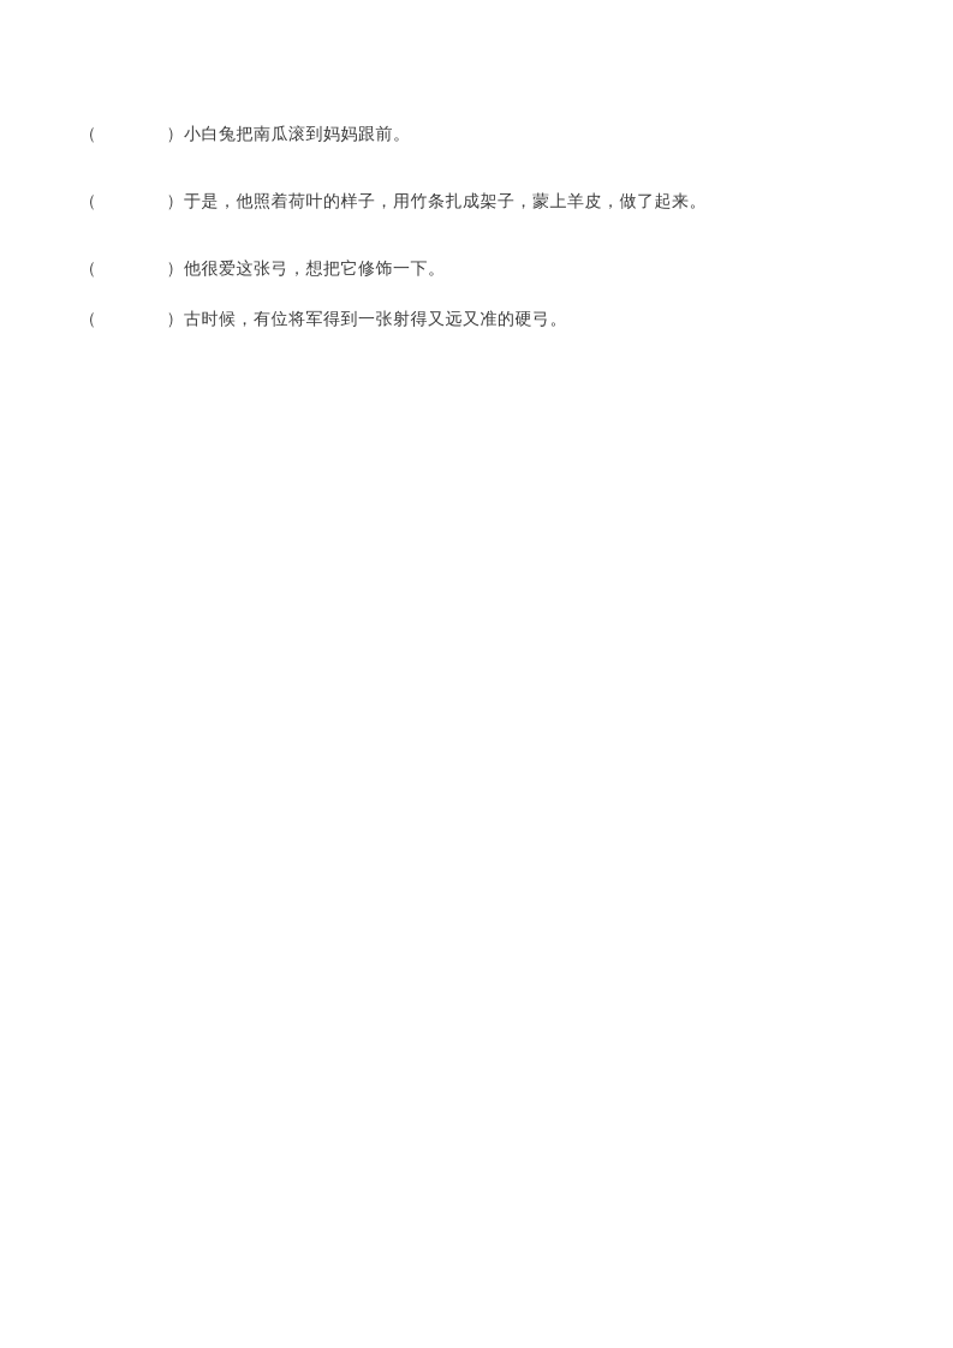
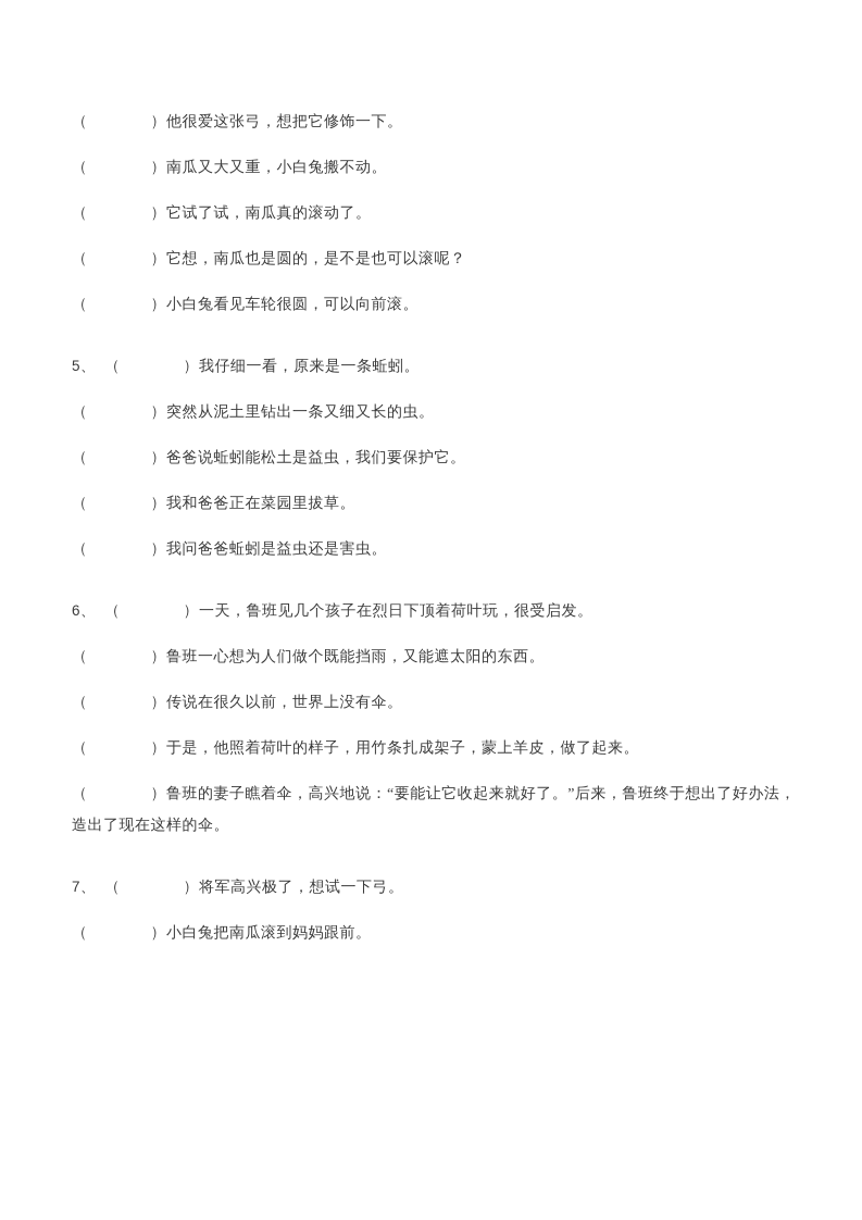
- （ ）小白兔把南瓜滚到妈妈跟前。
+ （ ）他很爱这张弓，想把它修饰一下。
+ （ ）南瓜又大又重，小白兔搬不动。
+ （ ）它试了试，南瓜真的滚动了。
+ （ ）它想，南瓜也是圆的，是不是也可以滚呢？
+ （ ）小白兔看见车轮很圆，可以向前滚。
+ 5、 （ ）我仔细一看，原来是一条蚯蚓。
+ （ ）突然从泥土里钻出一条又细又长的虫。
+ （ ）爸爸说蚯蚓能松土是益虫，我们要保护它。
+ （ ）我和爸爸正在菜园里拔草。
+ （ ）我问爸爸蚯蚓是益虫还是害虫。
+ 6、 （ ）一天，鲁班见几个孩子在烈日下顶着荷叶玩，很受启发。
+ （ ）鲁班一心想为人们做个既能挡雨，又能遮太阳的东西。
+ （ ）传说在很久以前，世界上没有伞。
  （ ）于是，他照着荷叶的样子，用竹条扎成架子，蒙上羊皮，做了起来。
+ （ ）鲁班的妻子瞧着伞，高兴地说：“要能让它收起来就好了。”后来，鲁班终于想出了好办法，
+ 造出了现在这样的伞。
+ 7、 （ ）将军高兴极了，想试一下弓。
- （ ）他很爱这张弓，想把它修饰一下。
+ （ ）小白兔把南瓜滚到妈妈跟前。
- （ ）古时候，有位将军得到一张射得又远又准的硬弓。
